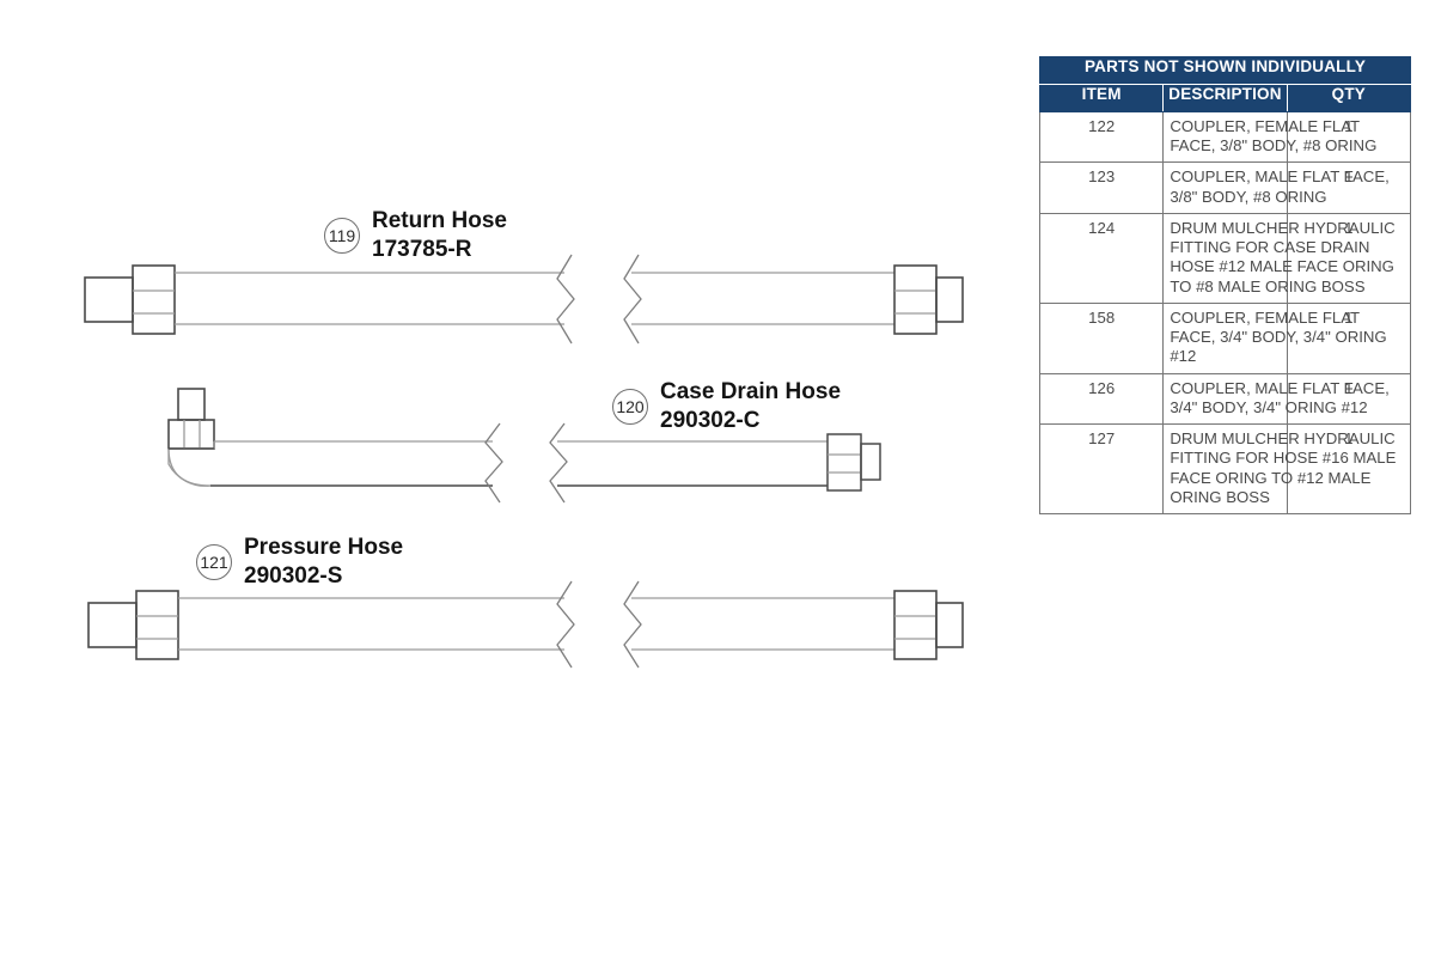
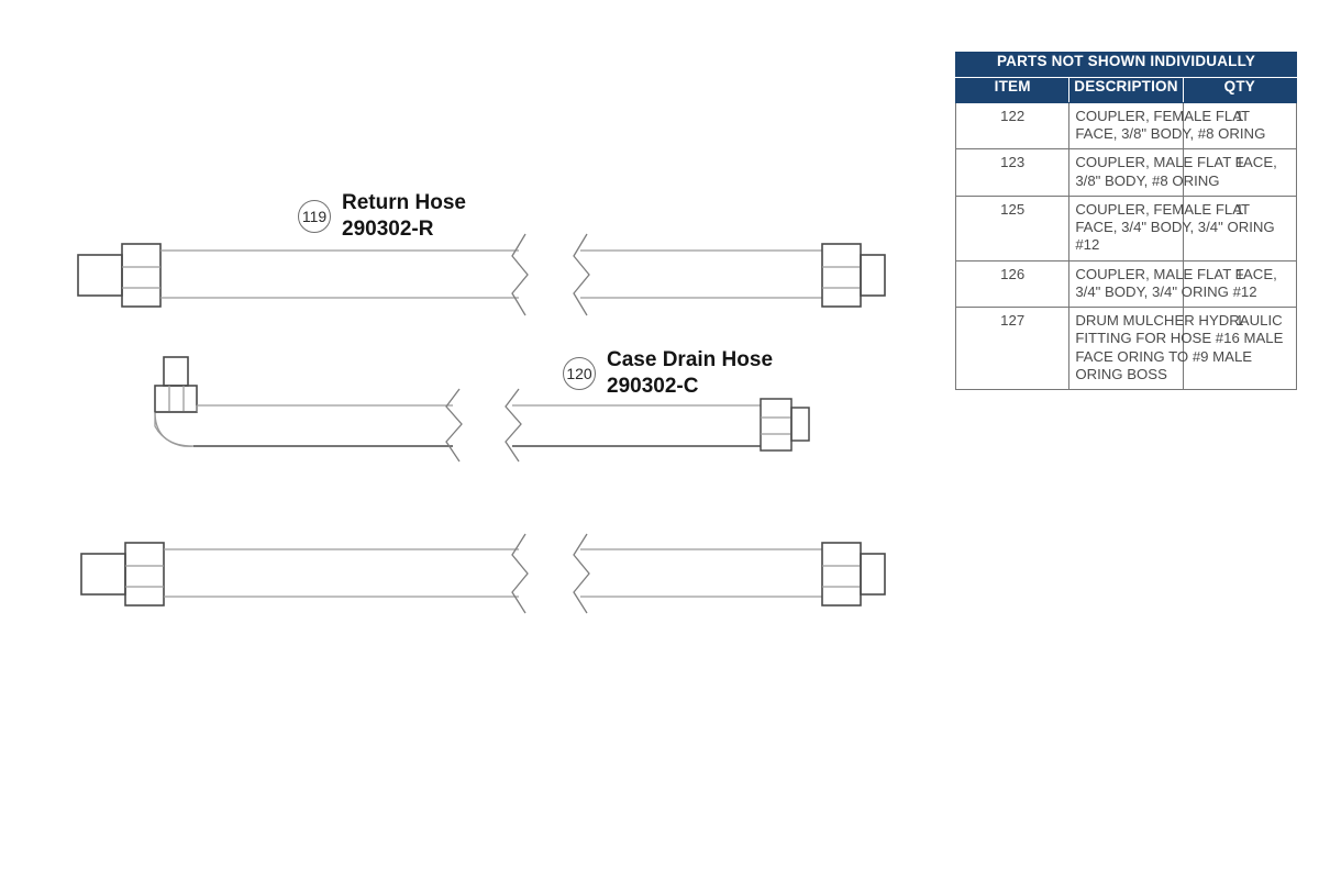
  119
  Return Hose
- 173785-R
+ 290302-R
  120
  Case Drain Hose
  290302-C
- 121
- Pressure Hose
- 290302-S
  PARTS NOT SHOWN INDIVIDUALLY
  ITEM	DESCRIPTION	QTY
  122	COUPLER, FEMALE FLT FACE, 3/8" BODY, #8 ORING	1
  123	COUPLER, MALE FLATACE, 3/8" BODY, #8 ORING	1
- 124	DRUM MULCHER HYDRAULIC FITTING FOR CASE DRAIN HOSE #12 MALE FACE ORING TO #8 MALE ORING BOSS	1
- 158	COUPLER, FEMALE FLT FACE, 3/4" BODY, 3/4" ORING #12	1
+ 125	COUPLER, FEMALE FLT FACE, 3/4" BODY, 3/4" ORING #12	1
  126	COUPLER, MALE FLATACE, 3/4" BODY, 3/4" ORING #12	1
- 127	DRUM MULCHER HYDRAULIC FITTING FOR HOSE #16 MALE FACE ORING TO #12 MALE ORING BOSS	1
+ 127	DRUM MULCHER HYDRAULIC FITTING FOR HOSE #16 MALE FACE ORING TO #9 MALE ORING BOSS	1
